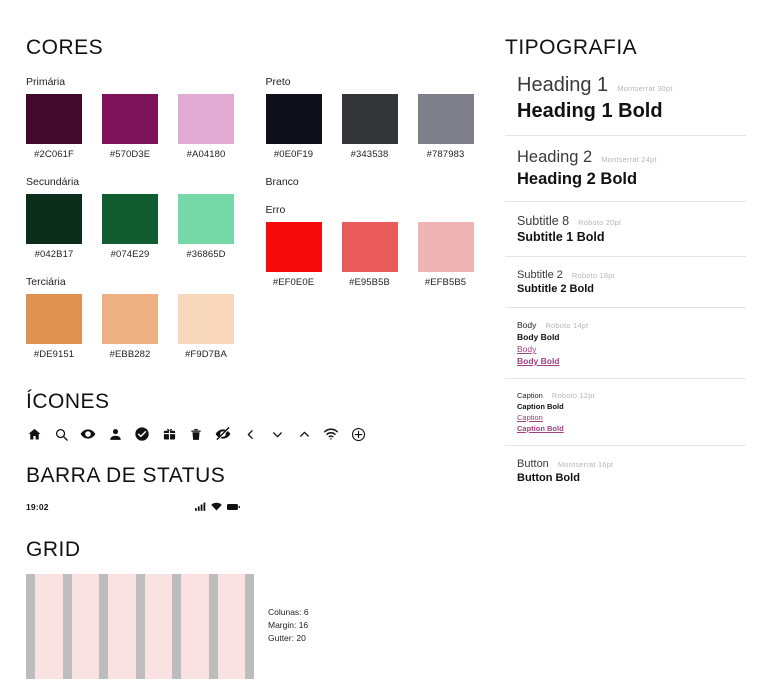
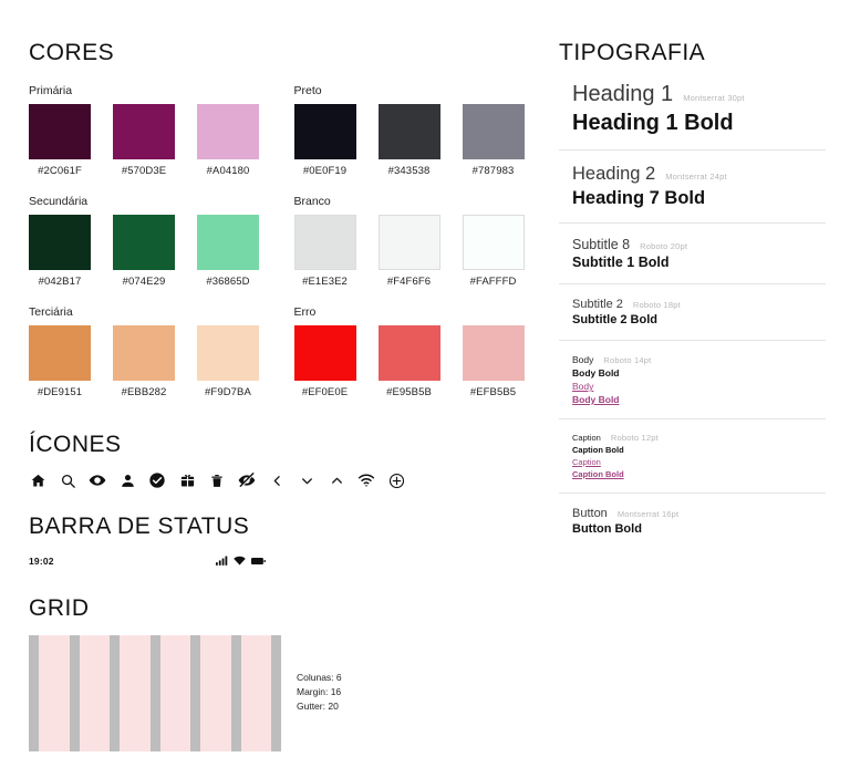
  CORES
  Primária
  #2C061F
  #570D3E
  #A04180
  Secundária
  #042B17
  #074E29
  #36865D
  Terciária
  #DE9151
  #EBB282
  #F9D7BA
  Preto
  #0E0F19
  #343538
  #787983
  Branco
+ #E1E3E2
+ #F4F6F6
+ #FAFFFD
  Erro
  #EF0E0E
  #E95B5B
  #EFB5B5
  ÍCONES
  BARRA DE STATUS
  19:02
  GRID
  Colunas: 6
  Margin: 16
  Gutter: 20
  TIPOGRAFIA
  Heading 1
  Montserrat 30pt
  Heading 1 Bold
  Heading 2
  Montserrat 24pt
- Heading 2 Bold
+ Heading 7 Bold
  Subtitle 8
  Roboto 20pt
  Subtitle 1 Bold
  Subtitle 2
  Roboto 18pt
  Subtitle 2 Bold
  Body
  Roboto 14pt
  Body Bold
  Body
  Body Bold
  Caption
  Roboto 12pt
  Caption Bold
  Caption
  Caption Bold
  Button
  Montserrat 16pt
  Button Bold
